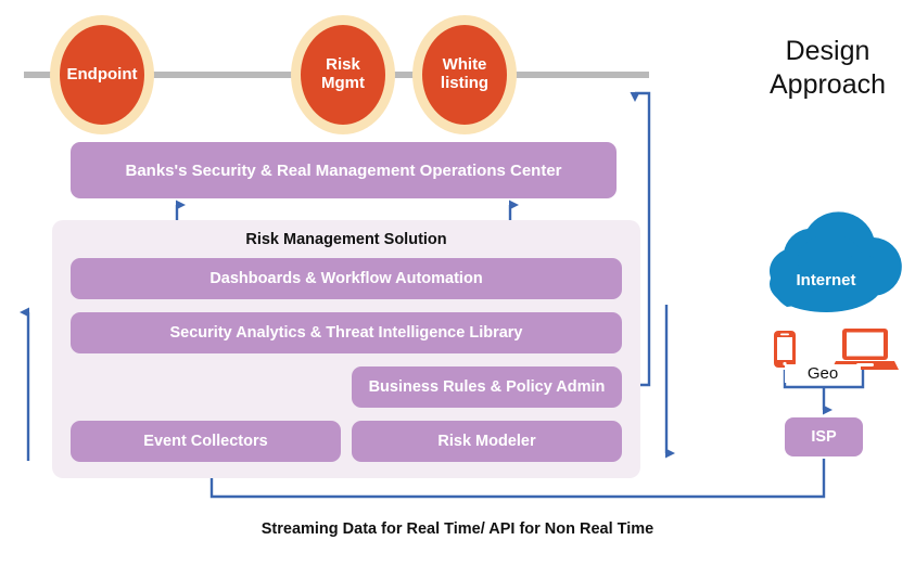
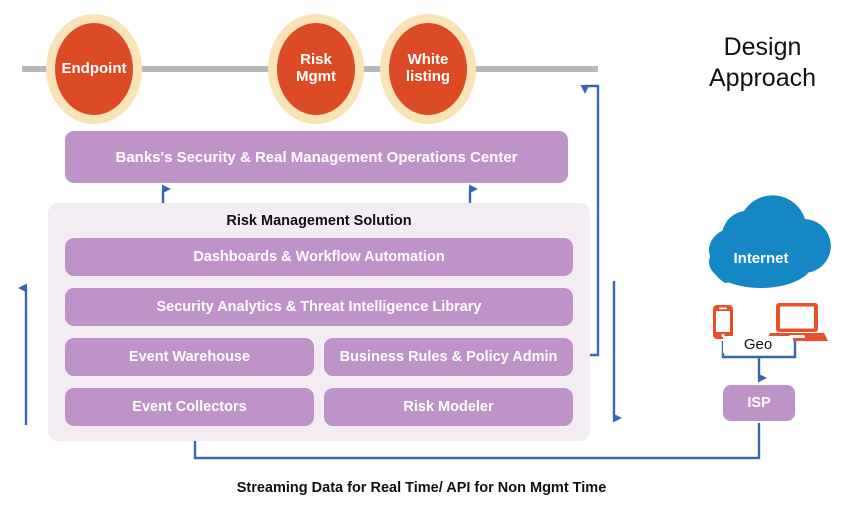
  Endpoint
  Risk
  Mgmt
  White
  listing
  Design
  Approach
  Banks's Security & Real Management Operations Center
  Risk Management Solution
  Dashboards & Workflow Automation
  Security Analytics & Threat Intelligence Library
+ Event Warehouse
  Business Rules & Policy Admin
  Event Collectors
  Risk Modeler
  Internet
  Geo
  ISP
- Streaming Data for Real Time/ API for Non Real Time
+ Streaming Data for Real Time/ API for Non Mgmt Time
